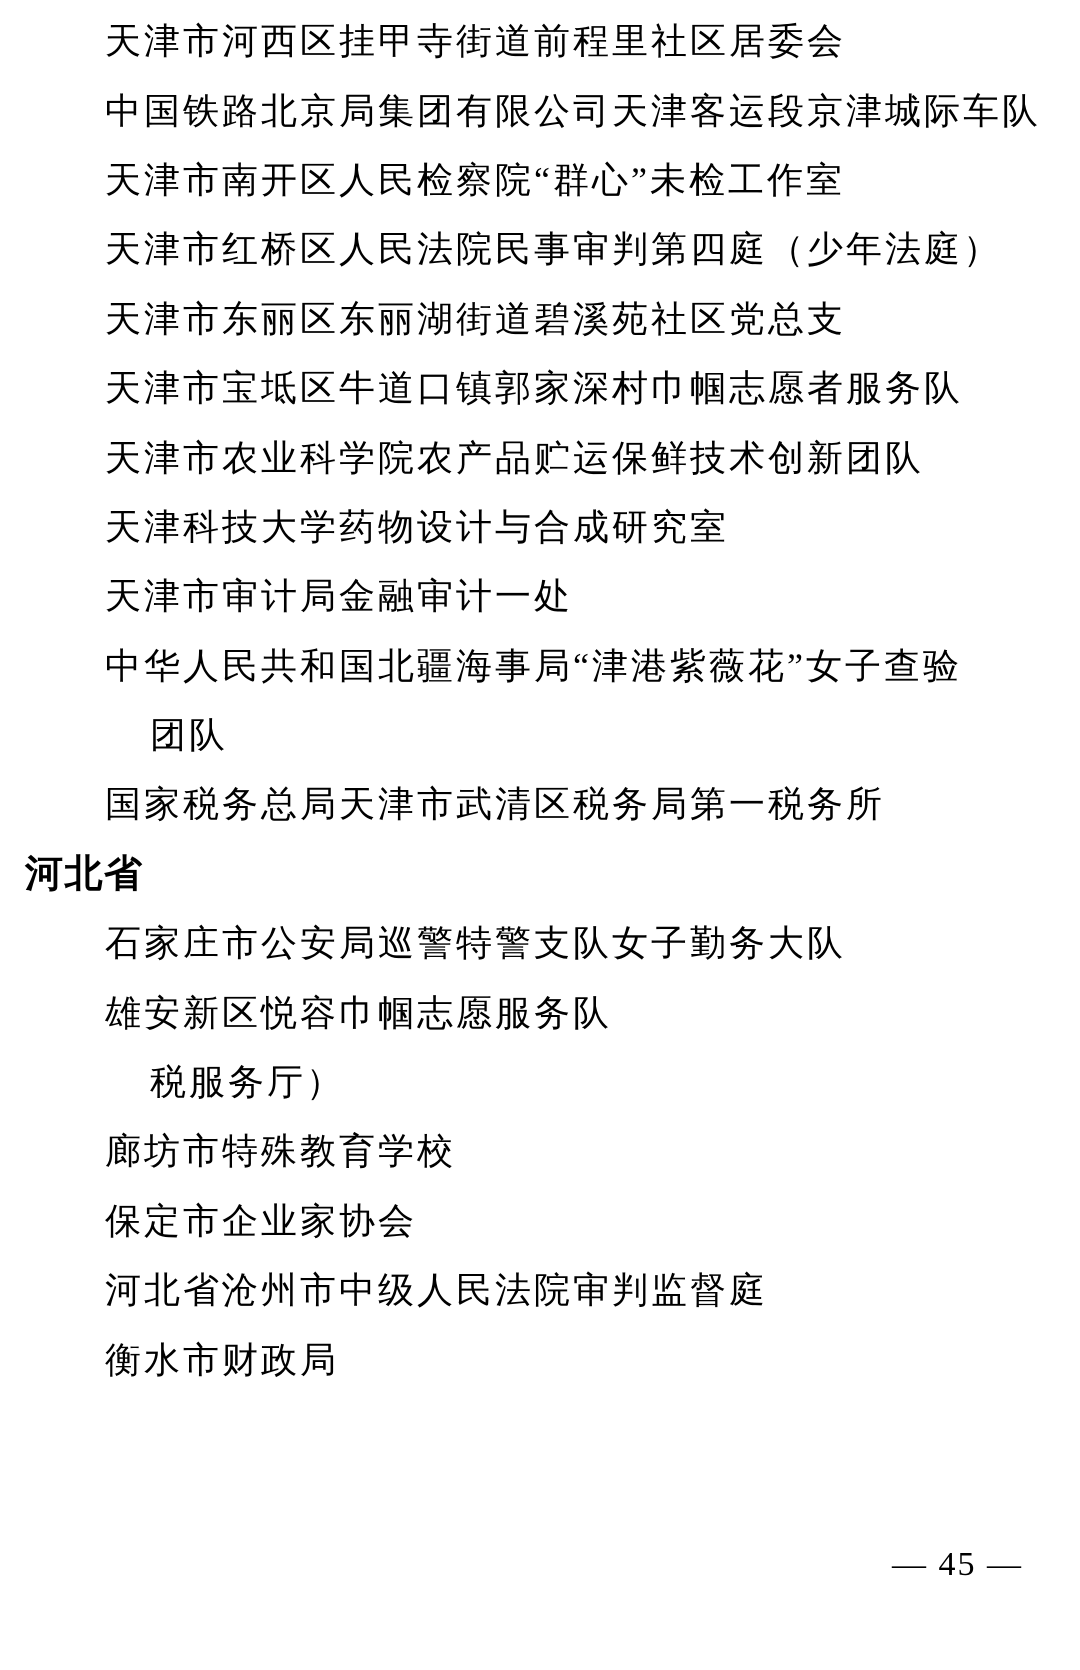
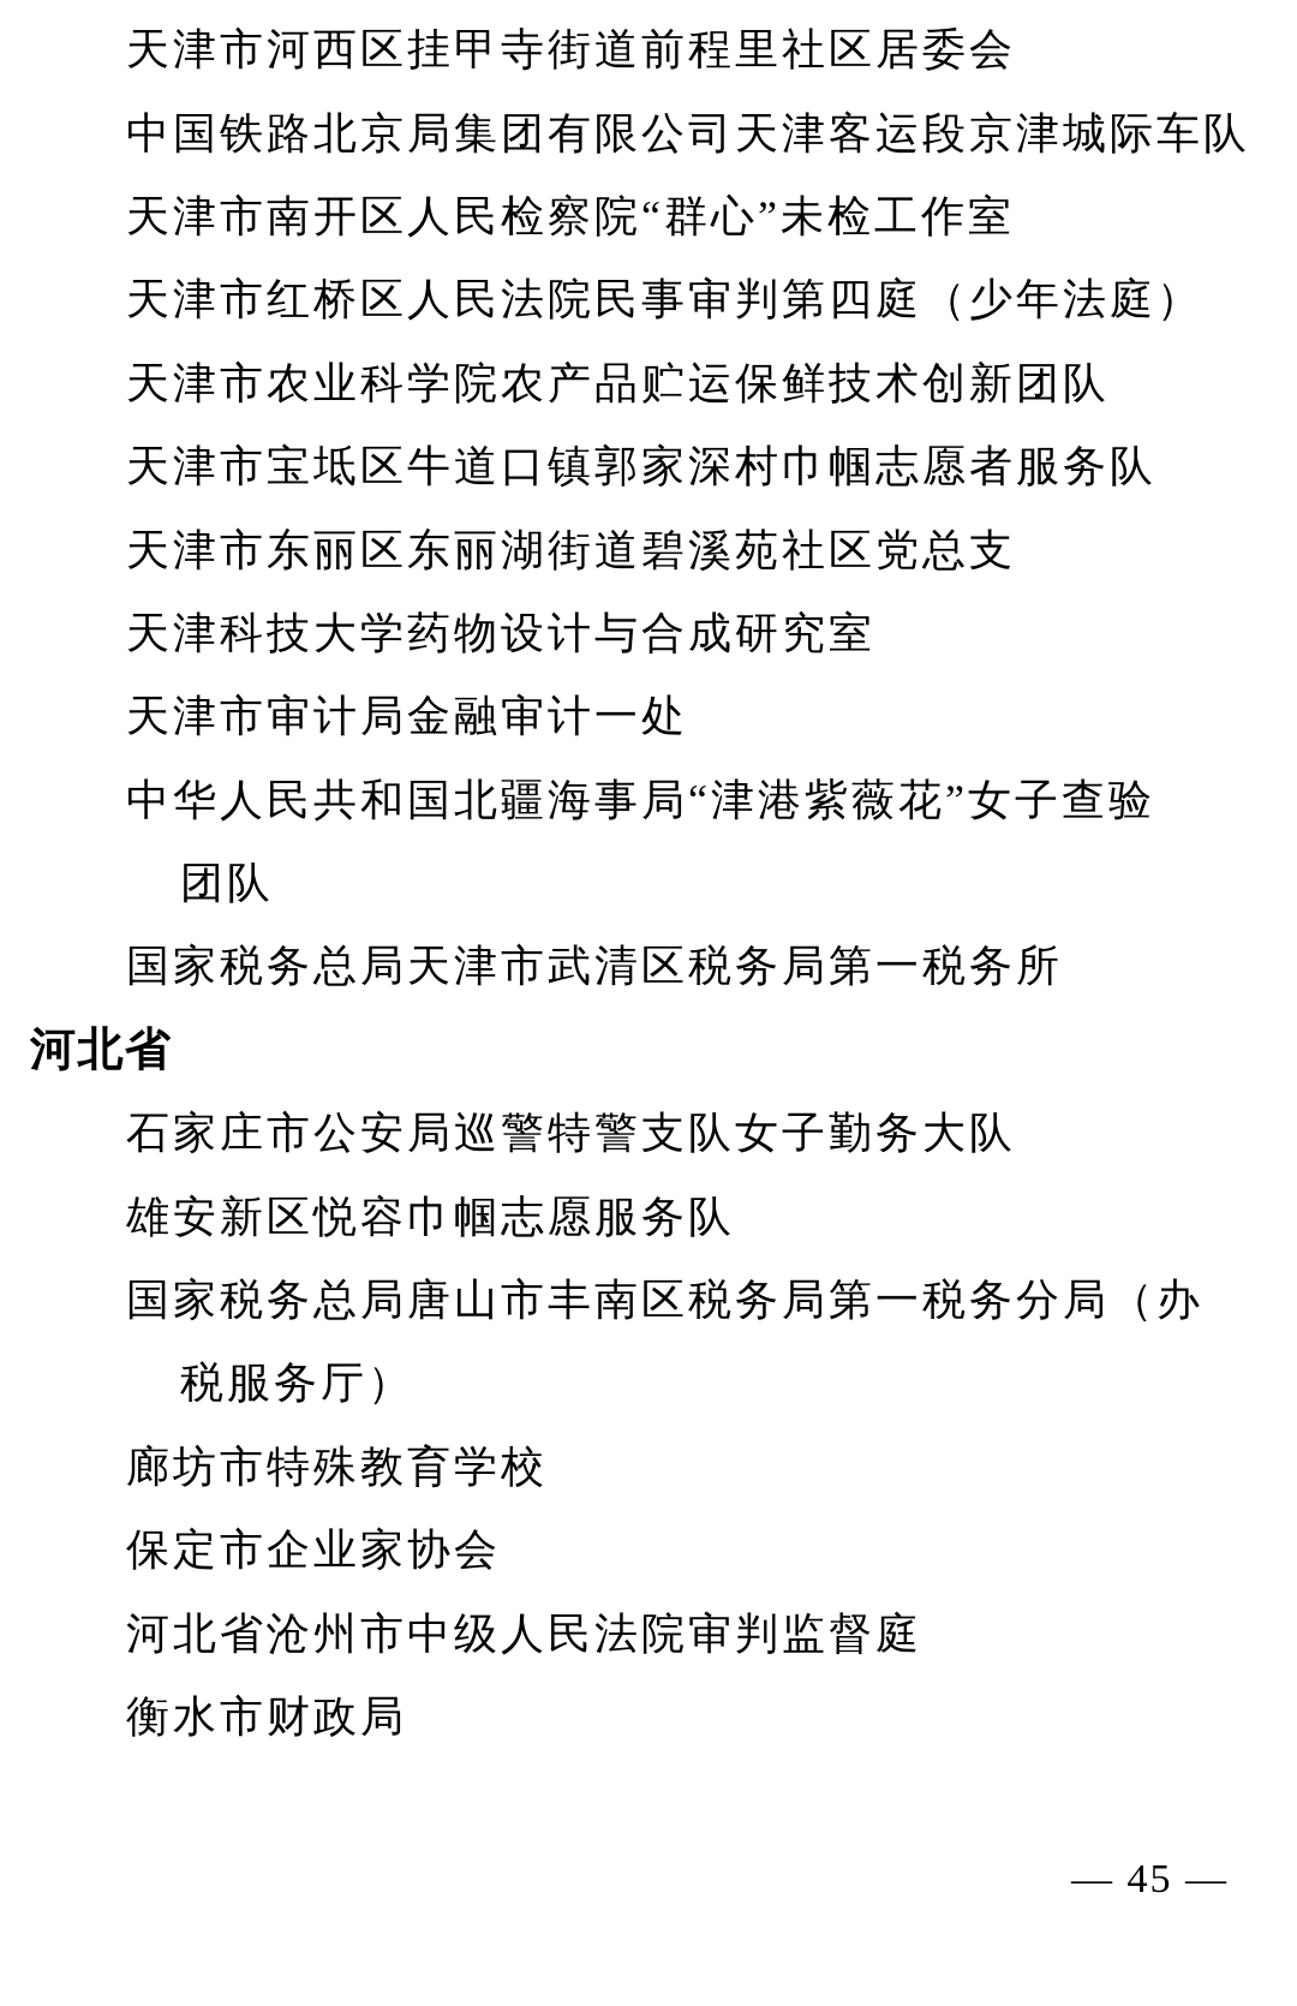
  天津市河西区挂甲寺街道前程里社区居委会
  中国铁路北京局集团有限公司天津客运段京津城际车队
  天津市南开区人民检察院“群心”未检工作室
  天津市红桥区人民法院民事审判第四庭（少年法庭）
- 天津市东丽区东丽湖街道碧溪苑社区党总支
+ 天津市农业科学院农产品贮运保鲜技术创新团队
  天津市宝坻区牛道口镇郭家深村巾帼志愿者服务队
- 天津市农业科学院农产品贮运保鲜技术创新团队
+ 天津市东丽区东丽湖街道碧溪苑社区党总支
  天津科技大学药物设计与合成研究室
  天津市审计局金融审计一处
  中华人民共和国北疆海事局“津港紫薇花”女子查验
  团队
  国家税务总局天津市武清区税务局第一税务所
  河北省
  石家庄市公安局巡警特警支队女子勤务大队
  雄安新区悦容巾帼志愿服务队
+ 国家税务总局唐山市丰南区税务局第一税务分局（办
  税服务厅）
  廊坊市特殊教育学校
  保定市企业家协会
  河北省沧州市中级人民法院审判监督庭
  衡水市财政局
  — 45 —
